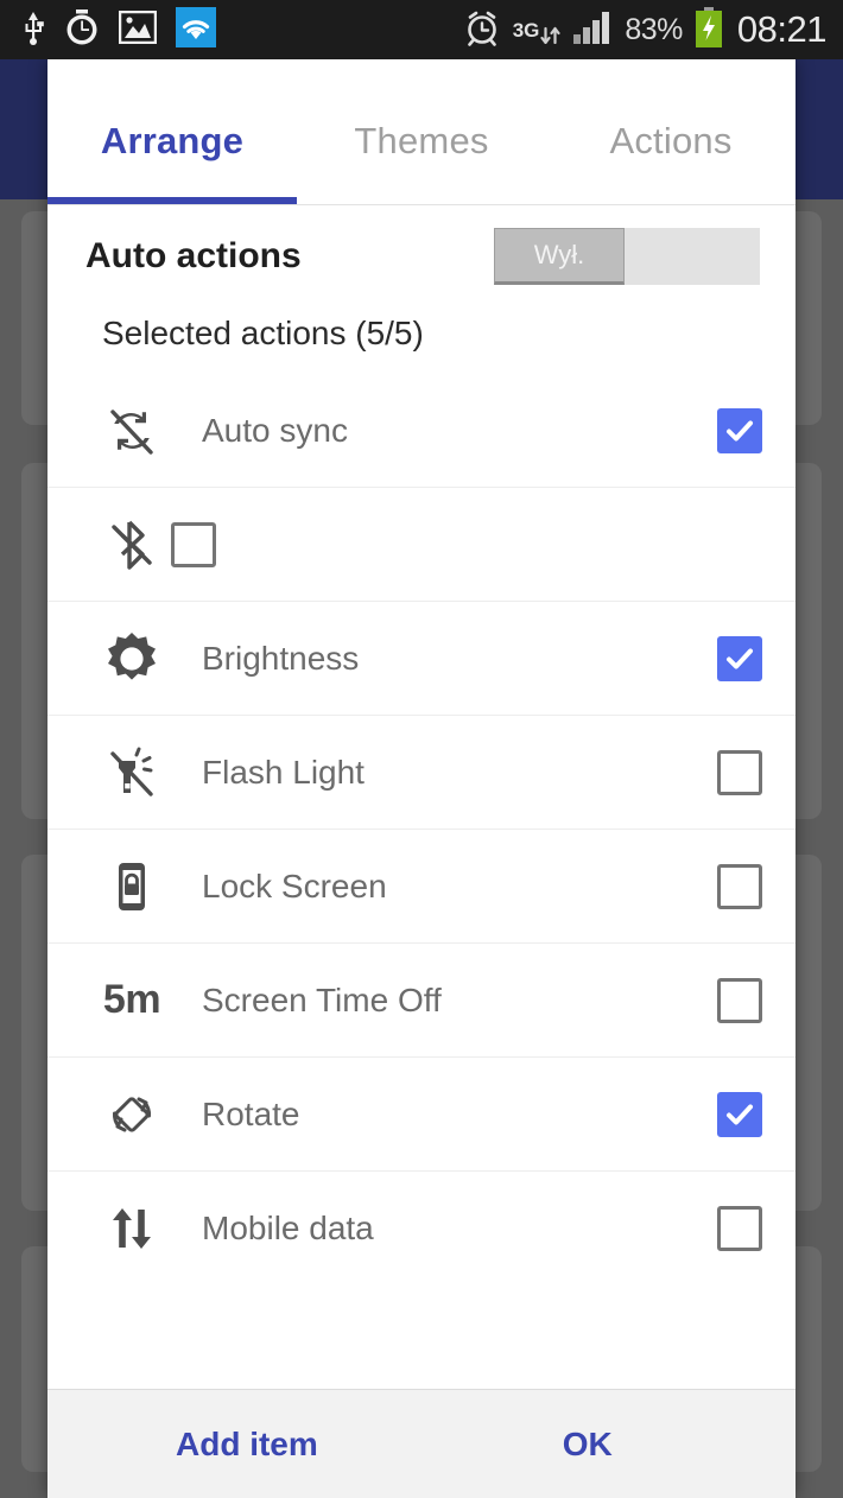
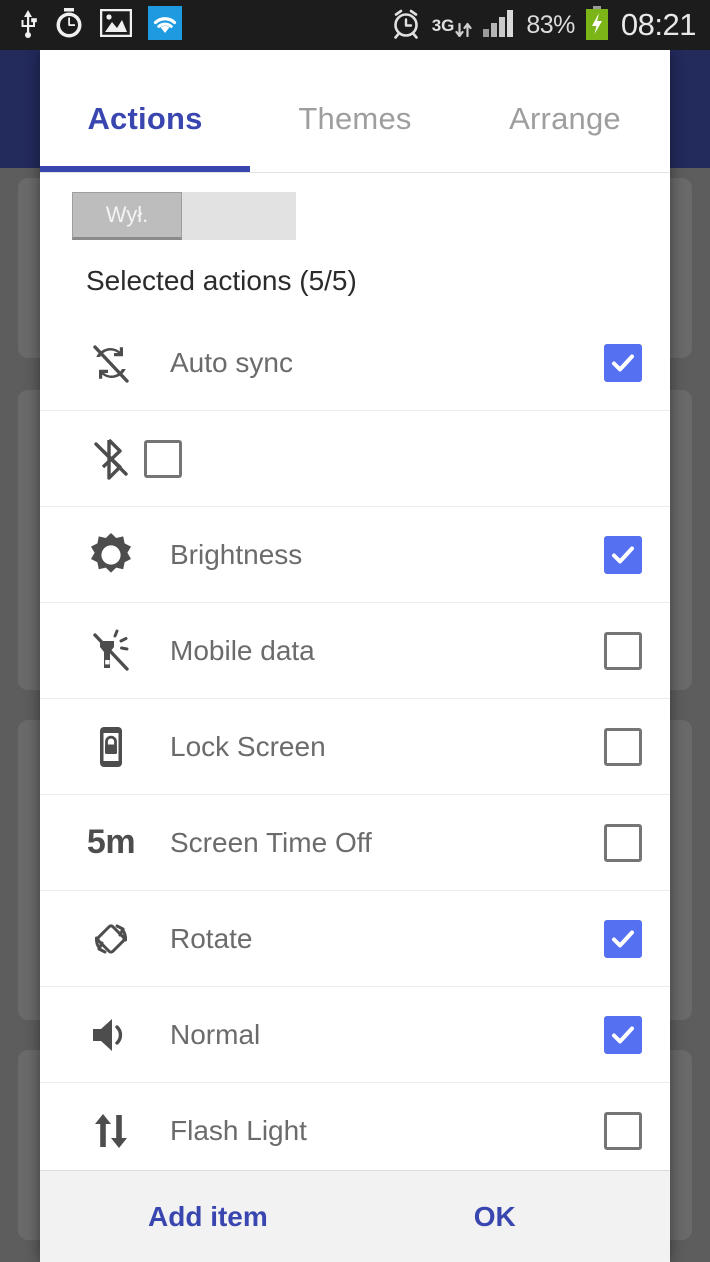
  3G
  83%
  08:21
- Arrange
+ Actions
  Themes
- Actions
+ Arrange
- Auto actions
  Wył.
  Selected actions (5/5)
  Auto sync
  Brightness
- Flash Light
+ Mobile data
  Lock Screen
  5m
  Screen Time Off
  Rotate
+ Normal
- Mobile data
+ Flash Light
  Add item
  OK
